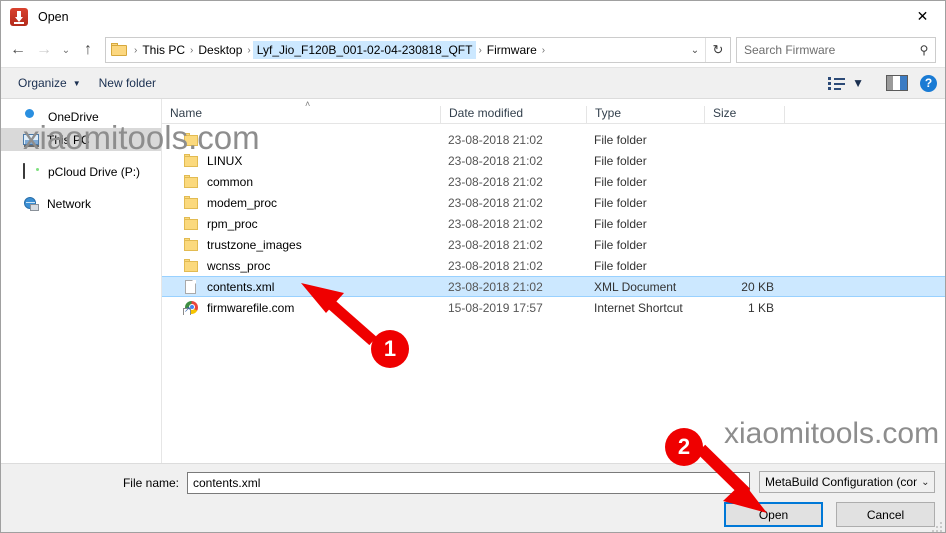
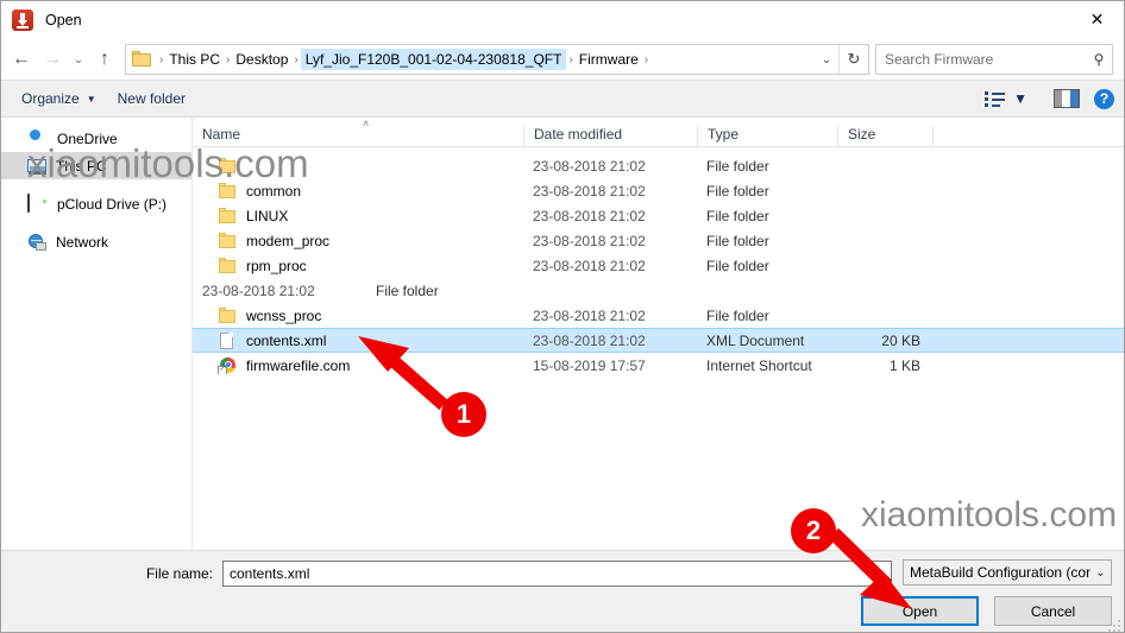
  Open
  ✕
  ←
  →
  ⌄
  ↑
  ›
  This PC
  ›
  Desktop
  ›
  Lyf_Jio_F120B_001-02-04-230818_QFT
  ›
  Firmware
  ›
  ⌄
  ↻
  Search Firmware
  ⚲
  Organize
  ▼
  New folder
  ▼
  ?
  OneDrive
  This PC
  pCloud Drive (P:)
  Network
  Name
  Date modified
  Type
  Size
  ˄
  23-08-2018 21:02
  File folder
- LINUX
+ common
  23-08-2018 21:02
  File folder
- common
+ LINUX
  23-08-2018 21:02
  File folder
  modem_proc
  23-08-2018 21:02
  File folder
  rpm_proc
  23-08-2018 21:02
  File folder
- trustzone_images
  23-08-2018 21:02
  File folder
  wcnss_proc
  23-08-2018 21:02
  File folder
  contents.xml
  23-08-2018 21:02
  XML Document
  20 KB
  firmwarefile.com
  15-08-2019 17:57
  Internet Shortcut
  1 KB
  File name:
  contents.xml
  MetaBuild Configuration (con
  ⌄
  Open
  Cancel
  1
  2
  xiaomitools.com
  xiaomitools.com
